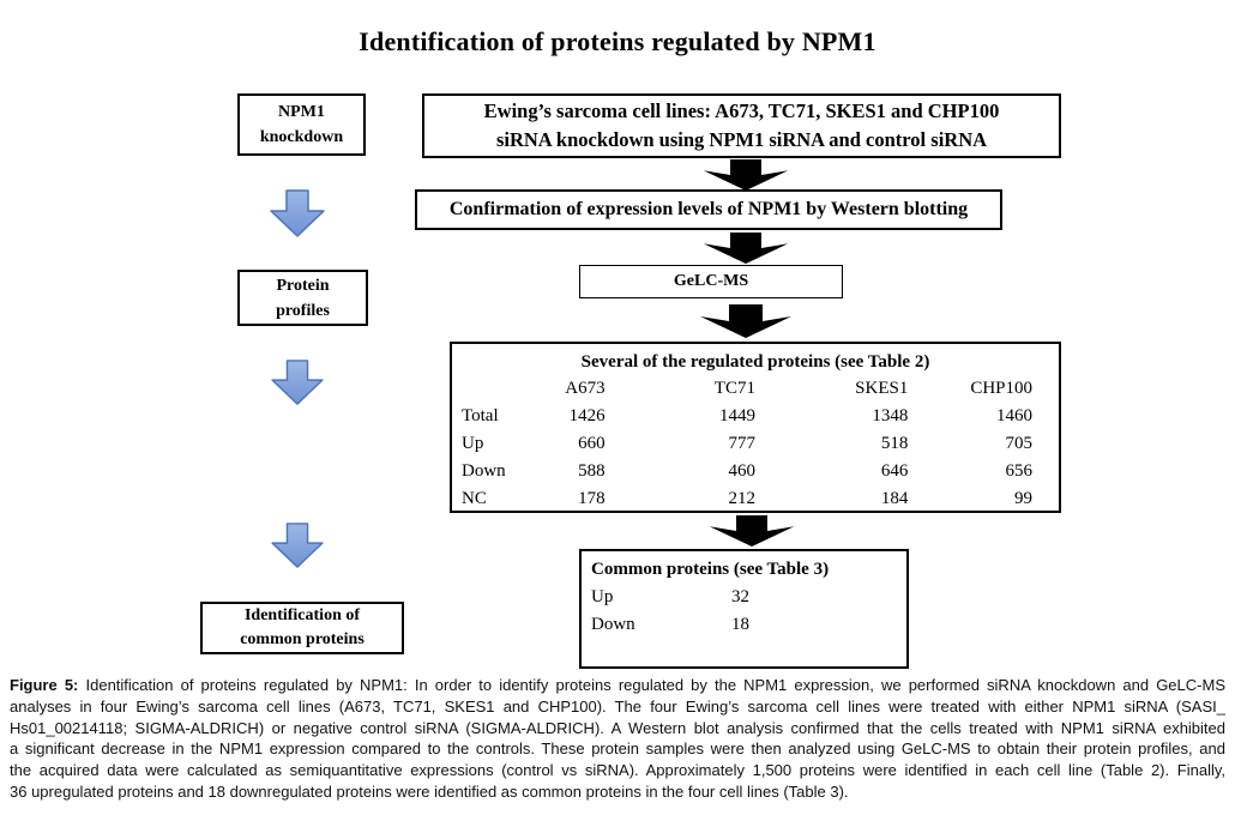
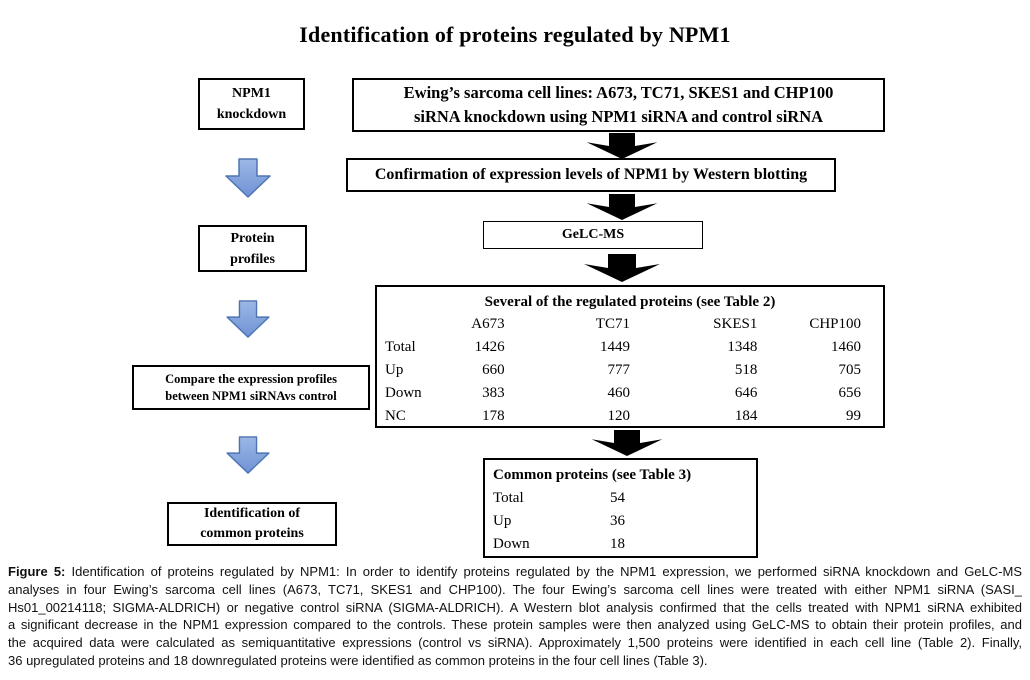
  Identification of proteins regulated by NPM1
  NPM1
  knockdown
  Protein
  profiles
+ Compare the expression profiles
+ between NPM1 siRNAvs control
  Identification of
  common proteins
  Ewing’s sarcoma cell lines: A673, TC71, SKES1 and CHP100
  siRNA knockdown using NPM1 siRNA and control siRNA
  Confirmation of expression levels of NPM1 by Western blotting
  GeLC-MS
  Several of the regulated proteins (see Table 2)
  	A673	TC71	SKES1	CHP100
  Total	1426	1449	1348	1460
  Up	660	777	518	705
- Down	588	460	646	656
+ Down	383	460	646	656
- NC	178	212	184	99
+ NC	178	120	184	99
  Common proteins (see Table 3)
+ Total
+ 54
  Up
- 32
+ 36
  Down
  18
  Figure 5: Identification of proteins regulated by NPM1: In order to identify proteins regulated by the NPM1 expression, we performed siRNA knockdown and GeLC-MS
  analyses in four Ewing’s sarcoma cell lines (A673, TC71, SKES1 and CHP100). The four Ewing’s sarcoma cell lines were treated with either NPM1 siRNA (SASI_
  Hs01_00214118; SIGMA-ALDRICH) or negative control siRNA (SIGMA-ALDRICH). A Western blot analysis confirmed that the cells treated with NPM1 siRNA exhibited
  a significant decrease in the NPM1 expression compared to the controls. These protein samples were then analyzed using GeLC-MS to obtain their protein profiles, and
  the acquired data were calculated as semiquantitative expressions (control vs siRNA). Approximately 1,500 proteins were identified in each cell line (Table 2). Finally,
  36 upregulated proteins and 18 downregulated proteins were identified as common proteins in the four cell lines (Table 3).
